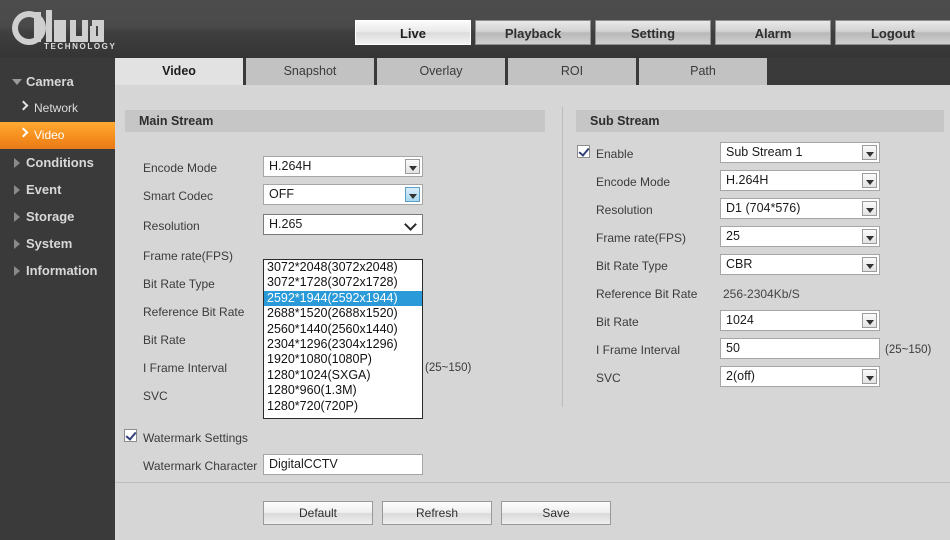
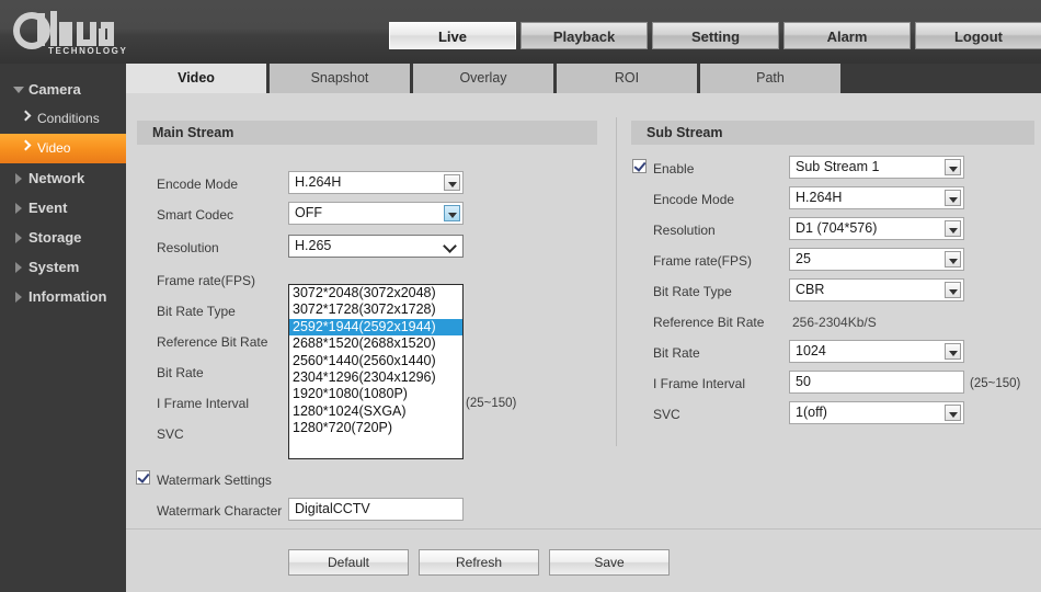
  TECHNOLOGY
  Live
  Playback
  Setting
  Alarm
  Logout
  Camera
- Network
+ Conditions
  Video
- Conditions
+ Network
  Event
  Storage
  System
  Information
  Video
  Snapshot
  Overlay
  ROI
  Path
  Main Stream
  Encode Mode
  H.264H
  Smart Codec
  OFF
  Resolution
  H.265
  Frame rate(FPS)
  Bit Rate Type
  Reference Bit Rate
  Bit Rate
  I Frame Interval
  (25~150)
  SVC
  Watermark Settings
  Watermark Character
  DigitalCCTV
  Sub Stream
  Enable
  Sub Stream 1
  Encode Mode
  H.264H
  Resolution
  D1 (704*576)
  Frame rate(FPS)
  25
  Bit Rate Type
  CBR
  Reference Bit Rate
  256-2304Kb/S
  Bit Rate
  1024
  I Frame Interval
  50
  (25~150)
  SVC
- 2(off)
+ 1(off)
  3072*2048(3072x2048)
  3072*1728(3072x1728)
  2592*1944(2592x1944)
  2688*1520(2688x1520)
  2560*1440(2560x1440)
  2304*1296(2304x1296)
  1920*1080(1080P)
  1280*1024(SXGA)
- 1280*960(1.3M)
  1280*720(720P)
  Default
  Refresh
  Save
